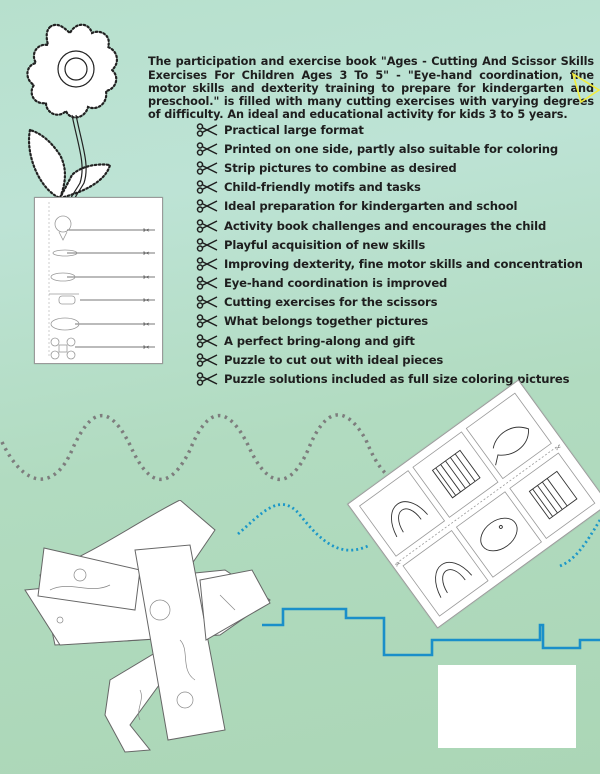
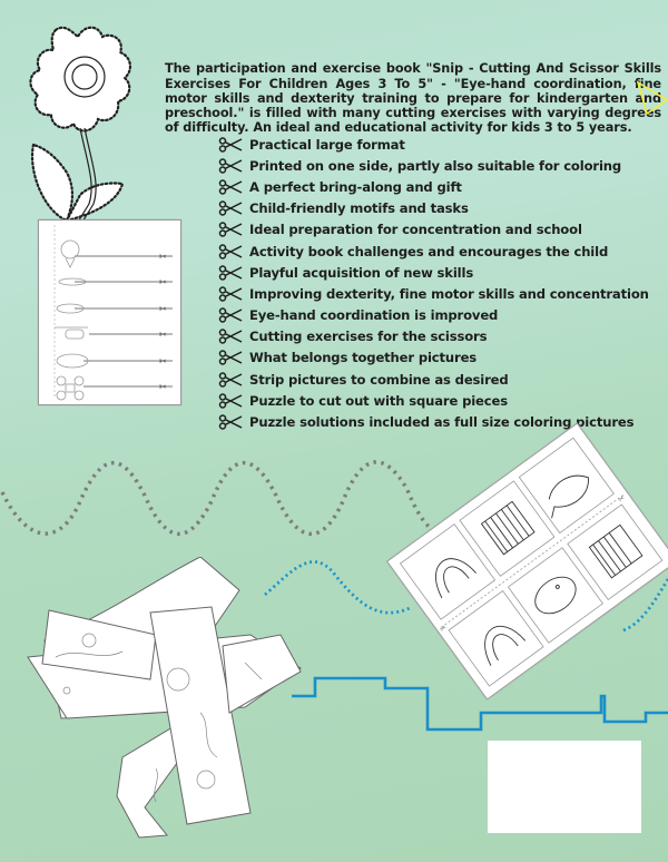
  ✂
  ✂
  ✂
  ✂
  ✂
  ✂
- The participation and exercise book "Ages - Cutting And Scissor Skills Exercises For Children Ages 3 To 5" - "Eye-hand coordination, fine motor skills and dexterity training to prepare for kindergarten and preschool." is filled with many cutting exercises with varying degrees of difficulty. An ideal and educational activity for kids 3 to 5 years.
+ The participation and exercise book "Snip - Cutting And Scissor Skills Exercises For Children Ages 3 To 5" - "Eye-hand coordination, fine motor skills and dexterity training to prepare for kindergarten and preschool." is filled with many cutting exercises with varying degrees of difficulty. An ideal and educational activity for kids 3 to 5 years.
  Practical large format
  Printed on one side, partly also suitable for coloring
- Strip pictures to combine as desired
+ A perfect bring-along and gift
  Child-friendly motifs and tasks
- Ideal preparation for kindergarten and school
+ Ideal preparation for concentration and school
  Activity book challenges and encourages the child
  Playful acquisition of new skills
  Improving dexterity, fine motor skills and concentration
  Eye-hand coordination is improved
  Cutting exercises for the scissors
  What belongs together pictures
- A perfect bring-along and gift
+ Strip pictures to combine as desired
- Puzzle to cut out with ideal pieces
+ Puzzle to cut out with square pieces
  Puzzle solutions included as full size coloring pictures
